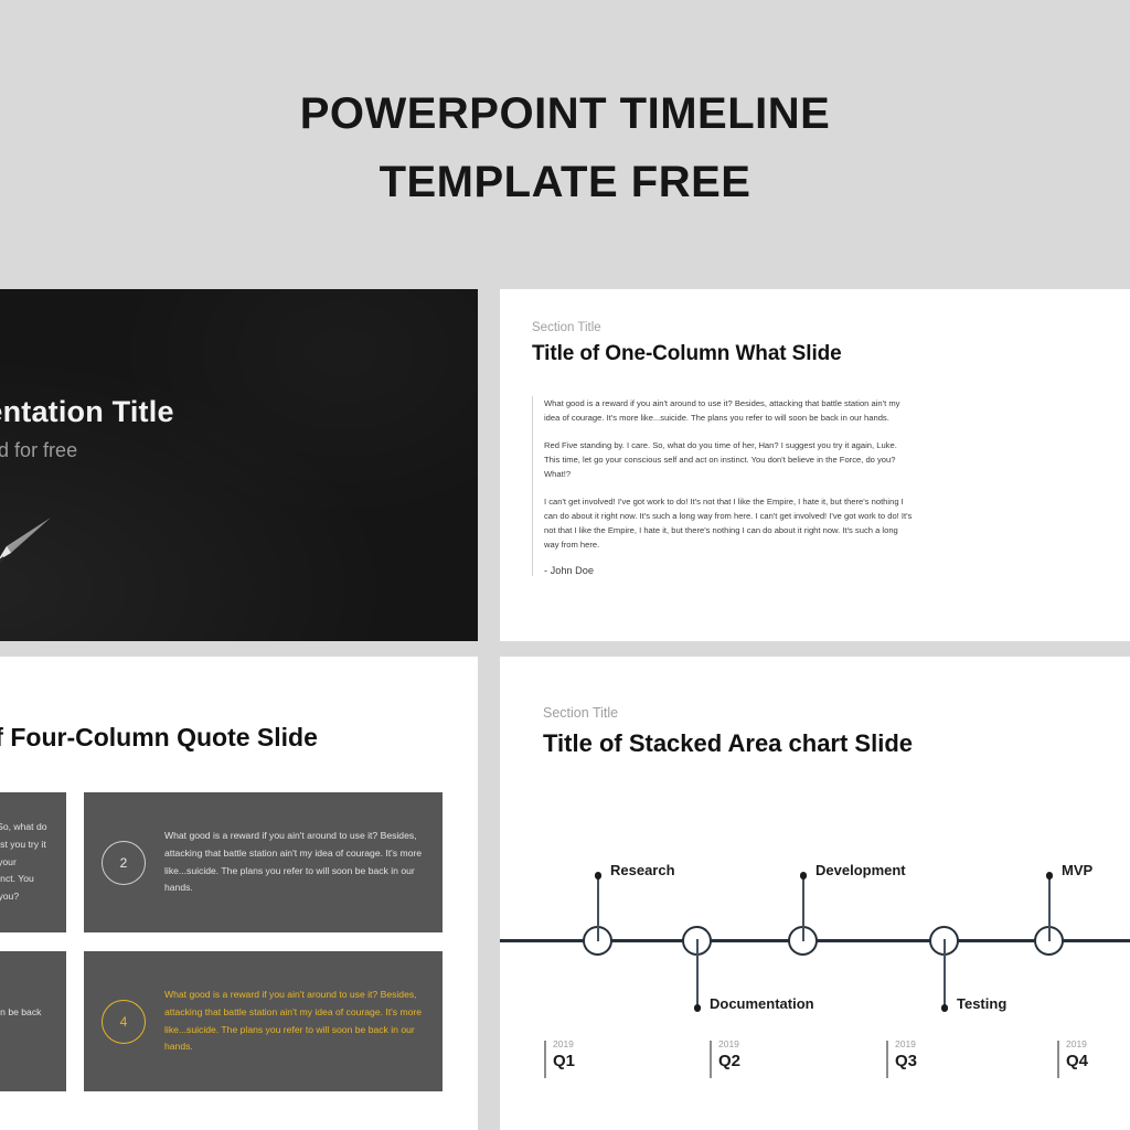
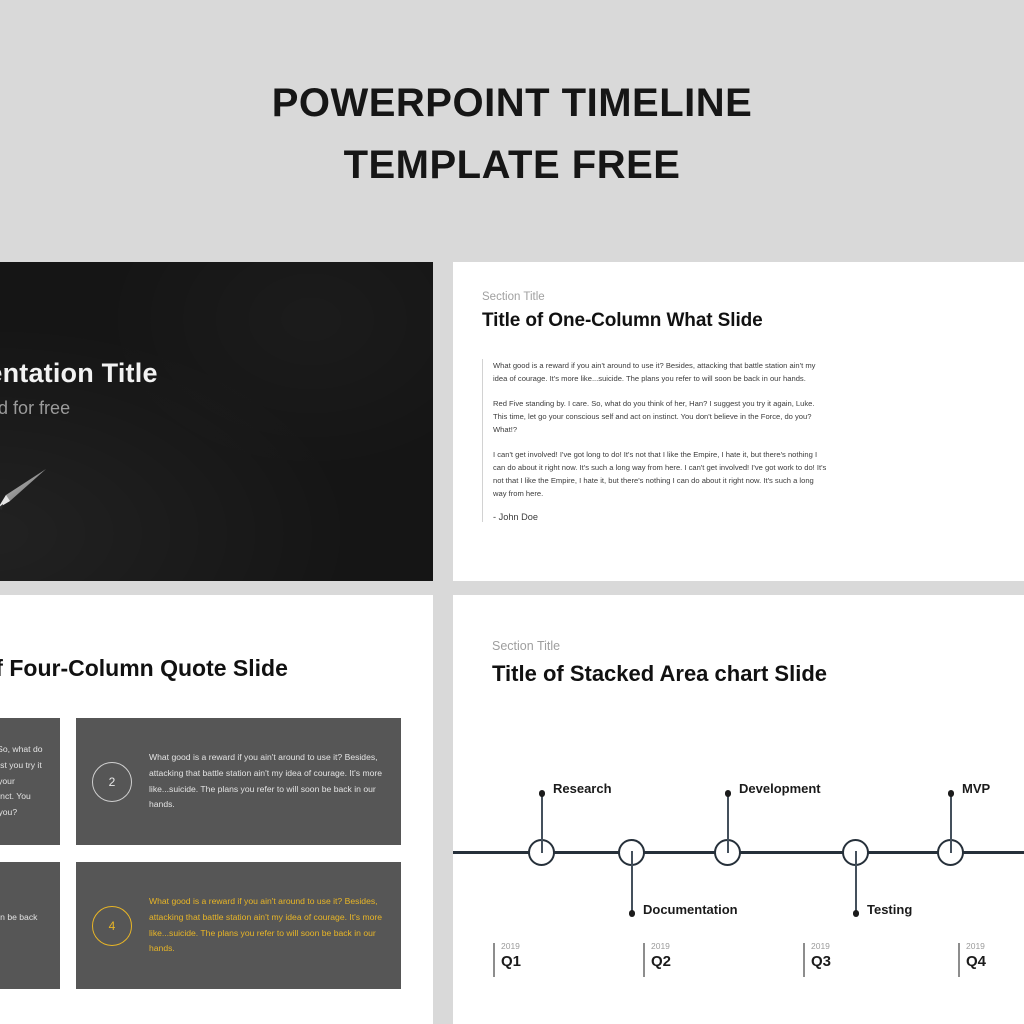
  POWERPOINT TIMELINE
  TEMPLATE FREE
  ntation Title
  Section Title
  Title of One-Column What Slide
  What good is a reward if you ain't around to use it? Besides, attacking that battle station ain't my idea of courage. It's more like...suicide. The plans you refer to will soon be back in our hands.
- Red Five standing by. I care. So, what do you time of her, Han? I suggest you try it again, Luke. This time, let go your conscious self and act on instinct. You don't believe in the Force, do you? What!?
+ Red Five standing by. I care. So, what do you think of her, Han? I suggest you try it again, Luke. This time, let go your conscious self and act on instinct. You don't believe in the Force, do you? What!?
- I can't get involved! I've got work to do! It's not that I like the Empire, I hate it, but there's nothing I can do about it right now. It's such a long way from here. I can't get involved! I've got work to do! It's not that I like the Empire, I hate it, but there's nothing I can do about it right now. It's such a long way from here.
+ I can't get involved! I've got long to do! It's not that I like the Empire, I hate it, but there's nothing I can do about it right now. It's such a long way from here. I can't get involved! I've got work to do! It's not that I like the Empire, I hate it, but there's nothing I can do about it right now. It's such a long way from here.
  - John Doe
  Four-Column Quote Slide
  2
  What good is a reward if you ain't around to use it? Besides, attacking that battle station ain't my idea of courage. It's more like...suicide. The plans you refer to will soon be back in our hands.
  4
  What good is a reward if you ain't around to use it? Besides, attacking that battle station ain't my idea of courage. It's more like...suicide. The plans you refer to will soon be back in our hands.
  Section Title
  Title of Stacked Area chart Slide
  Research
  Documentation
  Development
  Testing
  MVP
  2019
  Q1
  2019
  Q2
  2019
  Q3
  2019
  Q4
